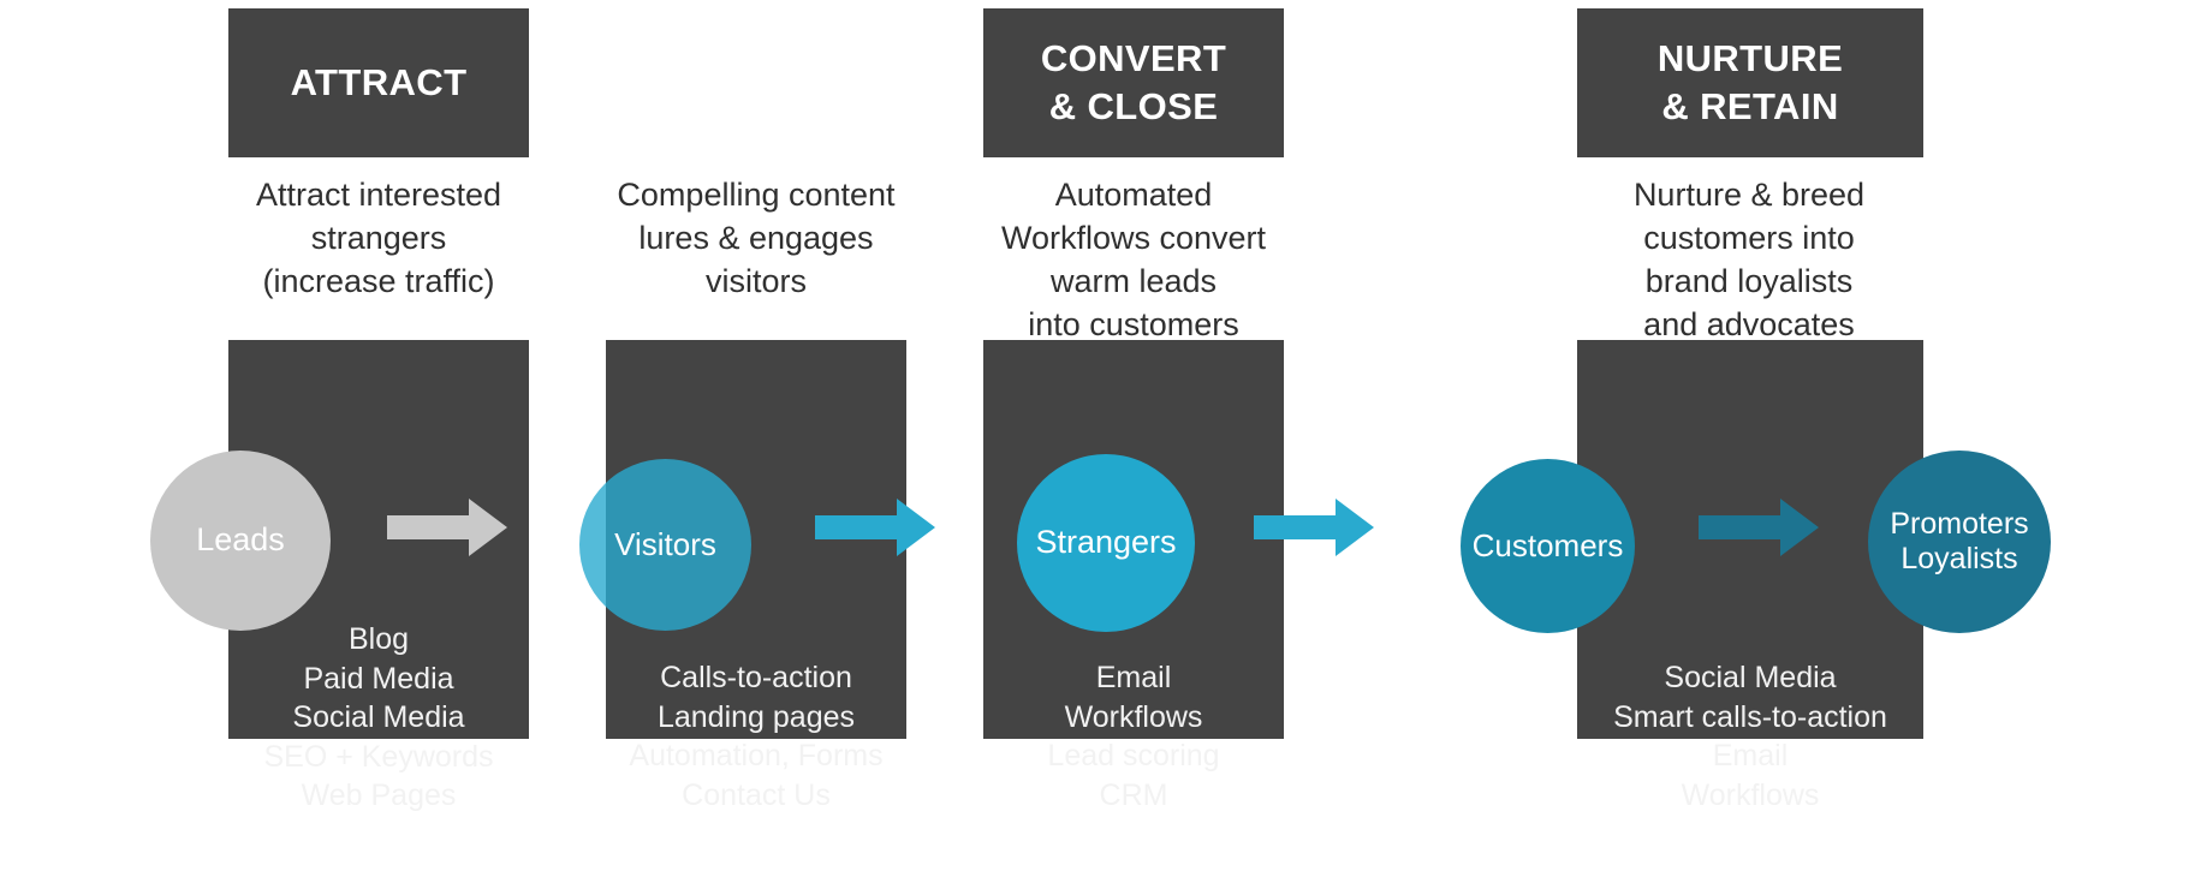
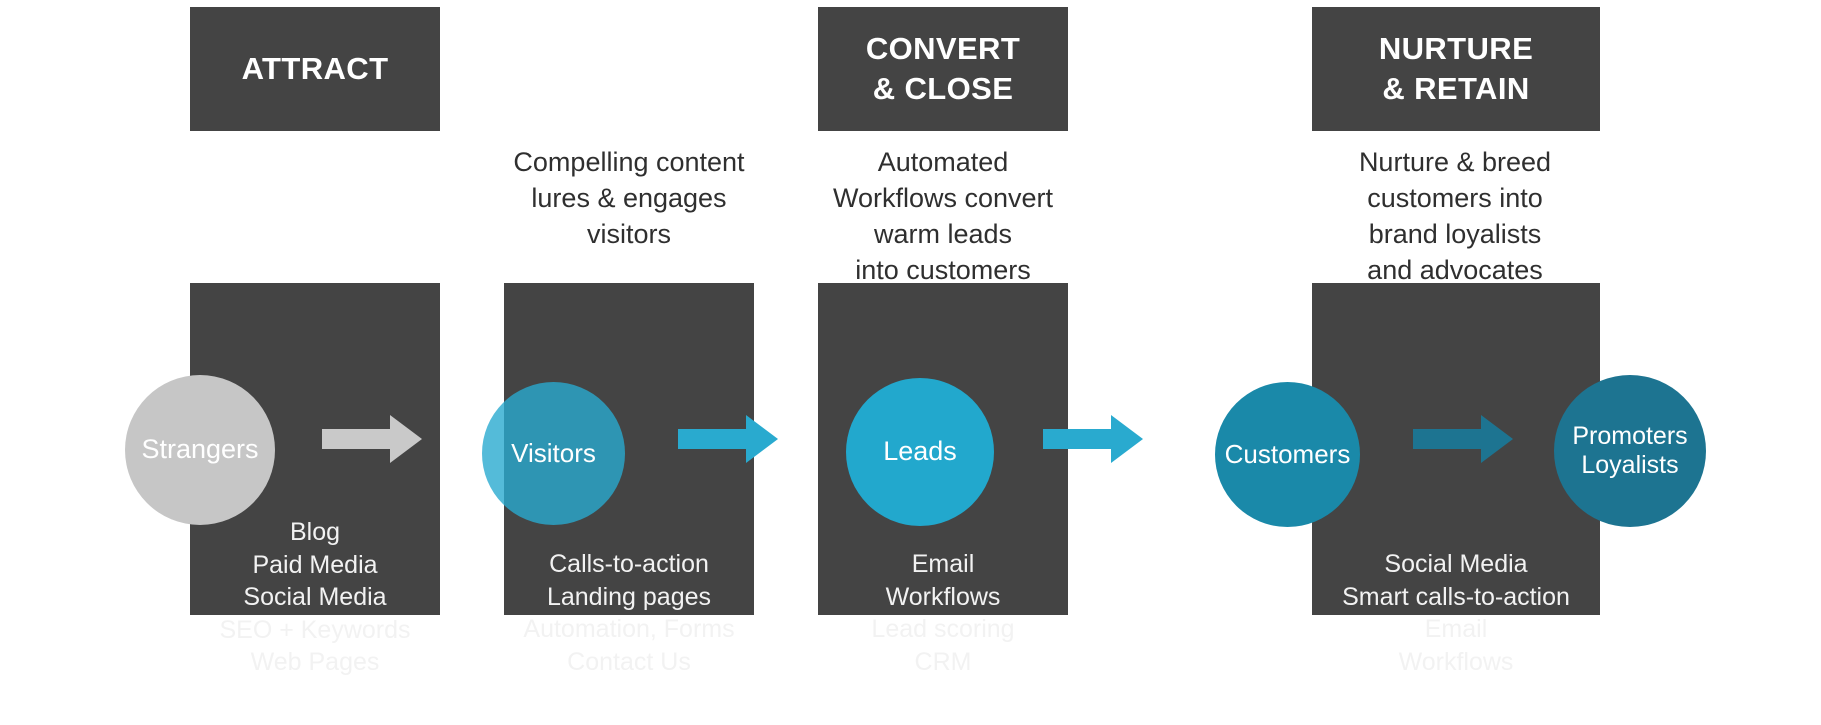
  ATTRACT
  CONVERT
  & CLOSE
  NURTURE
  & RETAIN
- Attract interested
- strangers
- (increase traffic)
  Compelling content
  lures & engages
  visitors
  Automated
  Workflows convert
  warm leads
  into customers
  Nurture & breed
  customers into
  brand loyalists
  and advocates
- Leads
+ Strangers
  Visitors
- Strangers
+ Leads
  Customers
  Promoters
  Loyalists
  Blog
  Paid Media
  Social Media
  Calls-to-action
  Landing pages
  Email
  Workflows
  Social Media
  Smart calls-to-action
